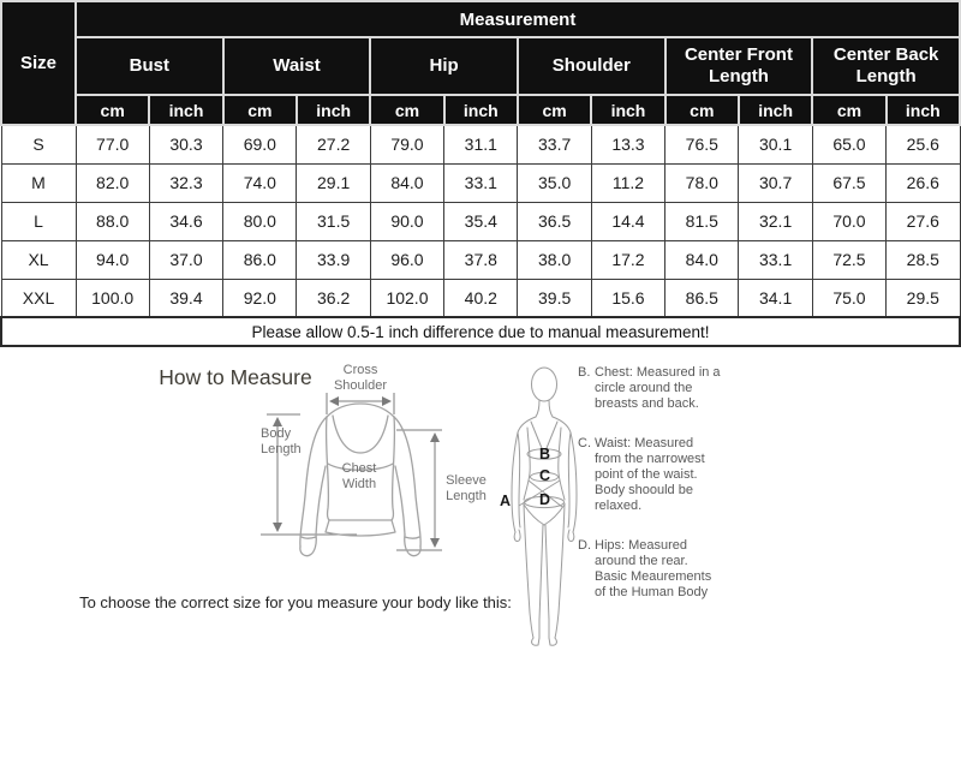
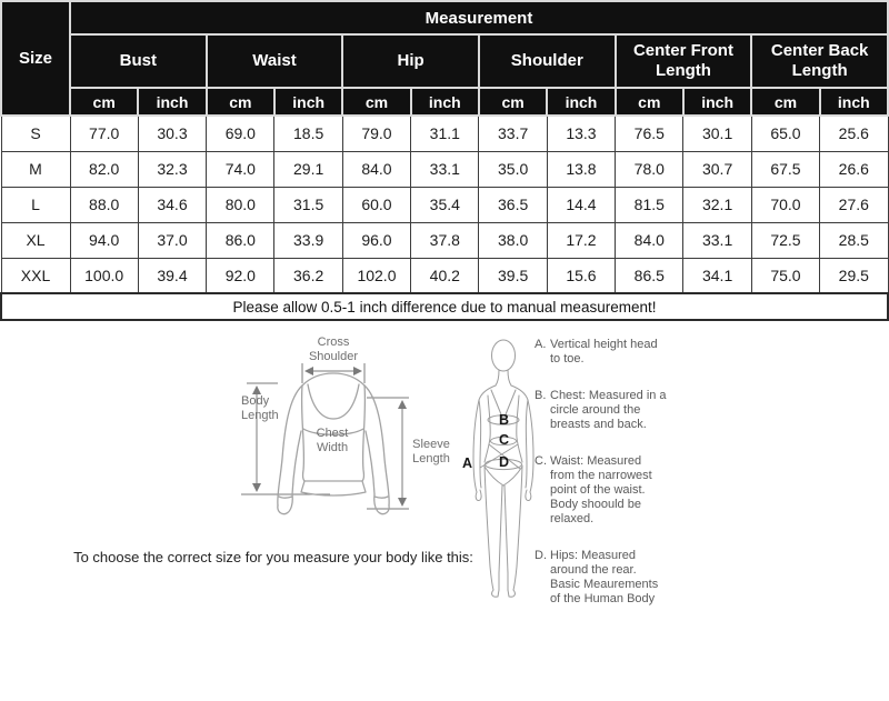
  Size	Measurement
  Bust	Waist	Hip	Shoulder	Center Front Length	Center Back Length
  cm	inch	cm	inch	cm	inch	cm	inch	cm	inch	cm	inch
- S	77.0	30.3	69.0	27.2	79.0	31.1	33.7	13.3	76.5	30.1	65.0	25.6
+ S	77.0	30.3	69.0	18.5	79.0	31.1	33.7	13.3	76.5	30.1	65.0	25.6
- M	82.0	32.3	74.0	29.1	84.0	33.1	35.0	11.2	78.0	30.7	67.5	26.6
+ M	82.0	32.3	74.0	29.1	84.0	33.1	35.0	13.8	78.0	30.7	67.5	26.6
- L	88.0	34.6	80.0	31.5	90.0	35.4	36.5	14.4	81.5	32.1	70.0	27.6
+ L	88.0	34.6	80.0	31.5	60.0	35.4	36.5	14.4	81.5	32.1	70.0	27.6
  XL	94.0	37.0	86.0	33.9	96.0	37.8	38.0	17.2	84.0	33.1	72.5	28.5
  XXL	100.0	39.4	92.0	36.2	102.0	40.2	39.5	15.6	86.5	34.1	75.0	29.5
  Please allow 0.5-1 inch difference due to manual measurement!
- How to Measure
  Cross
  Shoulder
  Body
  Length
  Chest
  Width
  Sleeve
  Length
  A
  B
  C
  D
+ A.
+ Vertical height head
+ to toe.
  B.
  Chest: Measured in a
  circle around the
  breasts and back.
  C.
  Waist: Measured
  from the narrowest
  point of the waist.
  Body shoould be
  relaxed.
  D.
  Hips: Measured
  around the rear.
  Basic Meaurements
  of the Human Body
  To choose the correct size for you measure your body like this:
